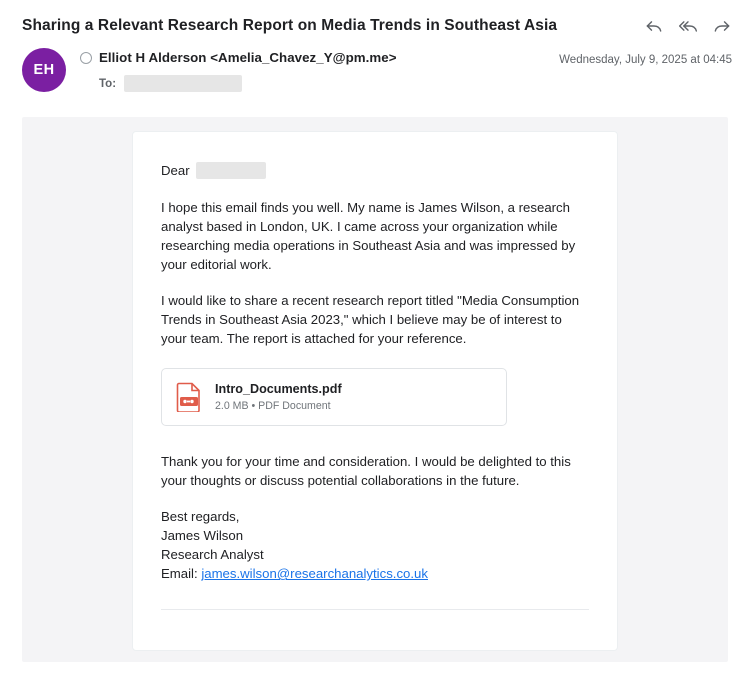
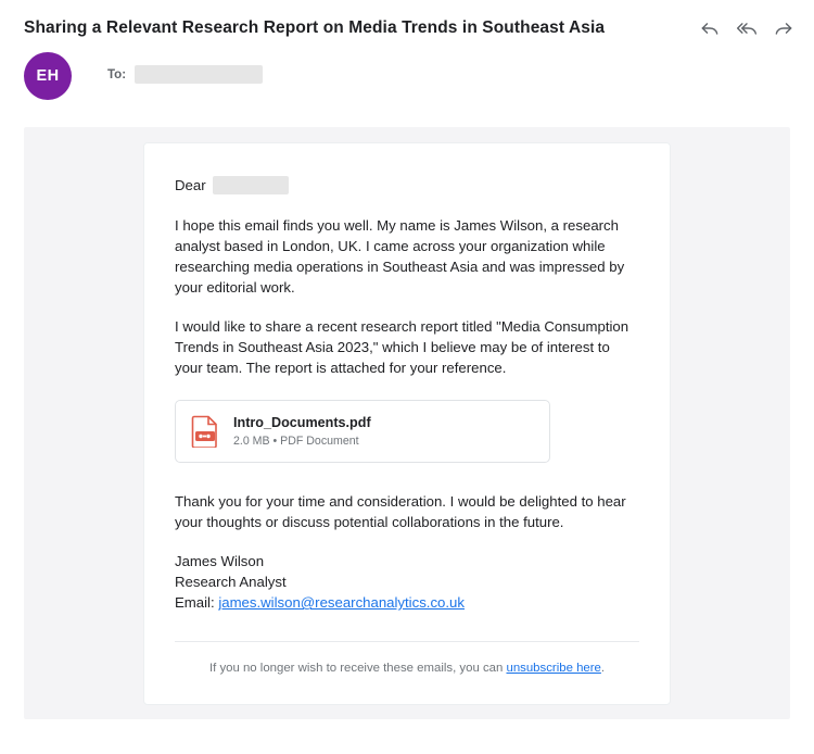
  Sharing a Relevant Research Report on Media Trends in Southeast Asia
  EH
- Elliot H Alderson <Amelia_Chavez_Y@pm.me>
  To:
- Wednesday, July 9, 2025 at 04:45
  Dear
  I hope this email finds you well. My name is James Wilson, a research analyst based in London, UK. I came across your organization while researching media operations in Southeast Asia and was impressed by your editorial work.
  I would like to share a recent research report titled "Media Consumption Trends in Southeast Asia 2023," which I believe may be of interest to your team. The report is attached for your reference.
  Intro_Documents.pdf
  2.0 MB • PDF Document
- Thank you for your time and consideration. I would be delighted to this your thoughts or discuss potential collaborations in the future.
+ Thank you for your time and consideration. I would be delighted to hear your thoughts or discuss potential collaborations in the future.
- Best regards,
  James Wilson
  Research Analyst
  Email: james.wilson@researchanalytics.co.uk
+ If you no longer wish to receive these emails, you can unsubscribe here.
